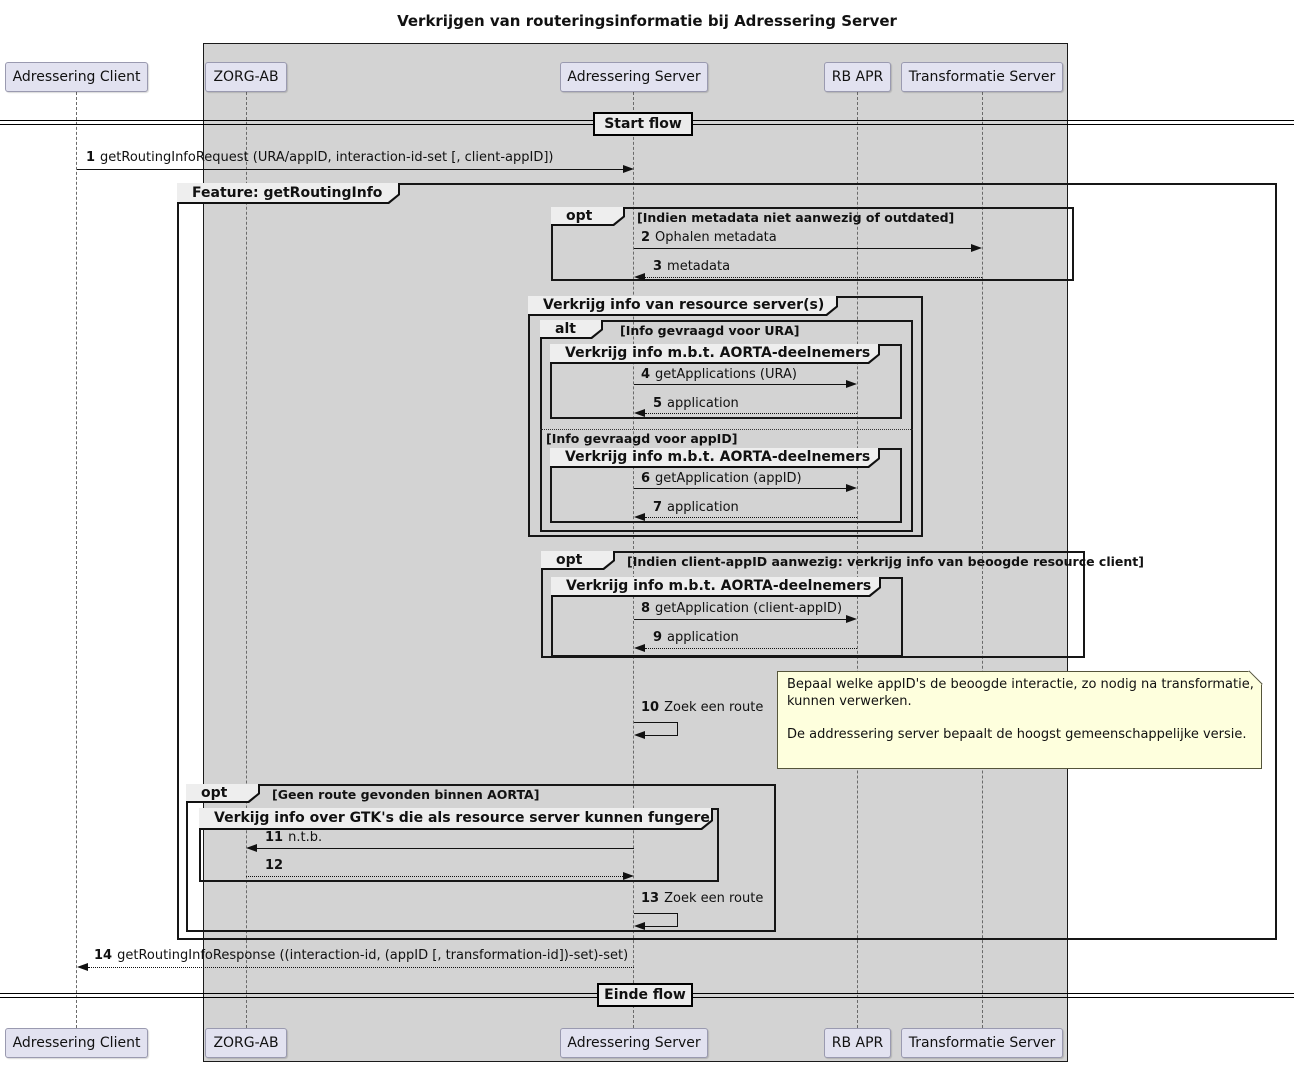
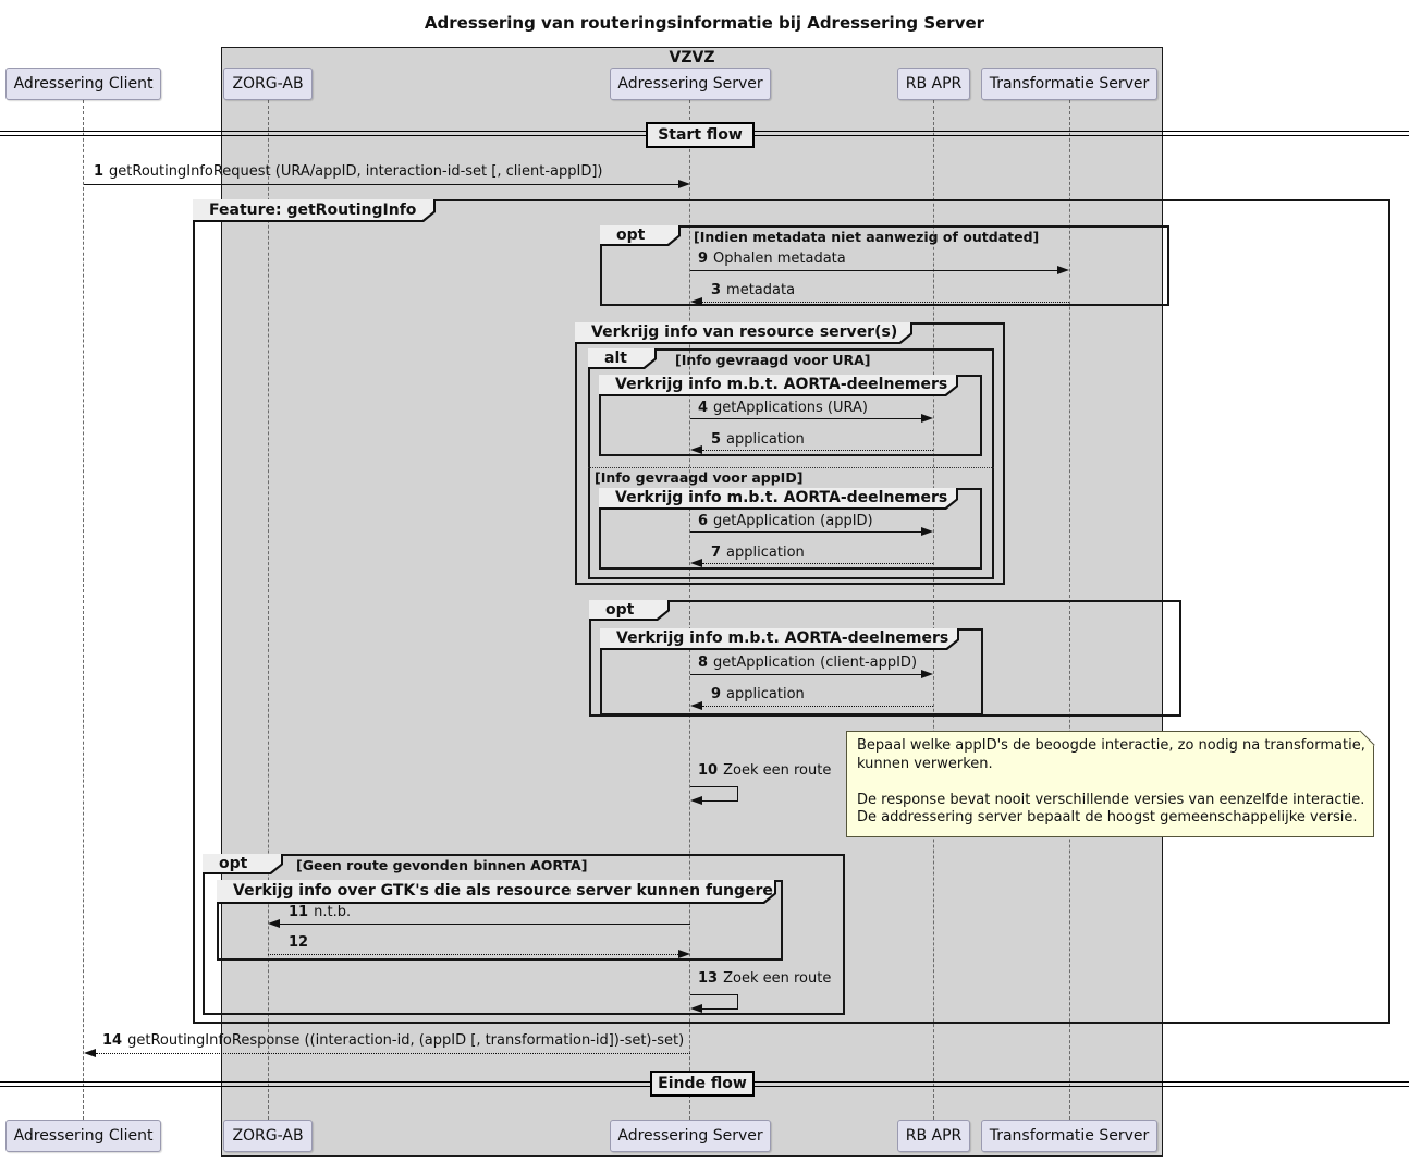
+ VZVZ
  Feature: getRoutingInfo
  opt
  [Indien metadata niet aanwezig of outdated]
  Verkrijg info van resource server(s)
  alt
  [Info gevraagd voor URA]
  [Info gevraagd voor appID]
  Verkrijg info m.b.t. AORTA-deelnemers
  Verkrijg info m.b.t. AORTA-deelnemers
  opt
- [Indien client-appID aanwezig: verkrijg info van beoogde resource client]
  Verkrijg info m.b.t. AORTA-deelnemers
  opt
  [Geen route gevonden binnen AORTA]
  Verkijg info over GTK's die als resource server kunnen fungere
  1 getRoutingInfoRequest (URA/appID, interaction-id-set [, client-appID])
- 2 Ophalen metadata
+ 9 Ophalen metadata
  3 metadata
  4 getApplications (URA)
  5 application
  6 getApplication (appID)
  7 application
  8 getApplication (client-appID)
  9 application
  10 Zoek een route
  11 n.t.b.
  12
  13 Zoek een route
  14 getRoutingInfoResponse ((interaction-id, (appID [, transformation-id])-set)-set)
  Bepaal welke appID's de beoogde interactie, zo nodig na transformatie,
  kunnen verwerken.
+ De response bevat nooit verschillende versies van eenzelfde interactie.
  De addressering server bepaalt de hoogst gemeenschappelijke versie.
  Adressering Client
  ZORG-AB
  Adressering Server
  RB APR
  Transformatie Server
  Adressering Client
  ZORG-AB
  Adressering Server
  RB APR
  Transformatie Server
  Start flow
  Einde flow
- Verkrijgen van routeringsinformatie bij Adressering Server
+ Adressering van routeringsinformatie bij Adressering Server
